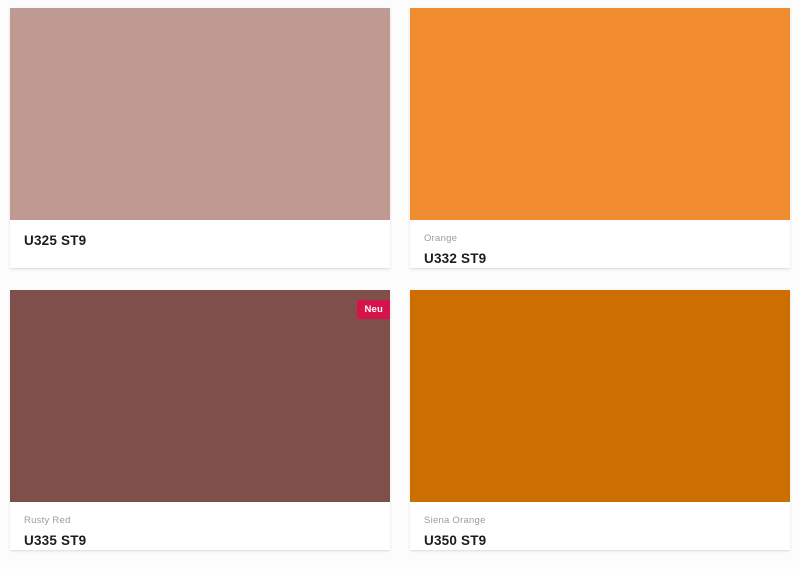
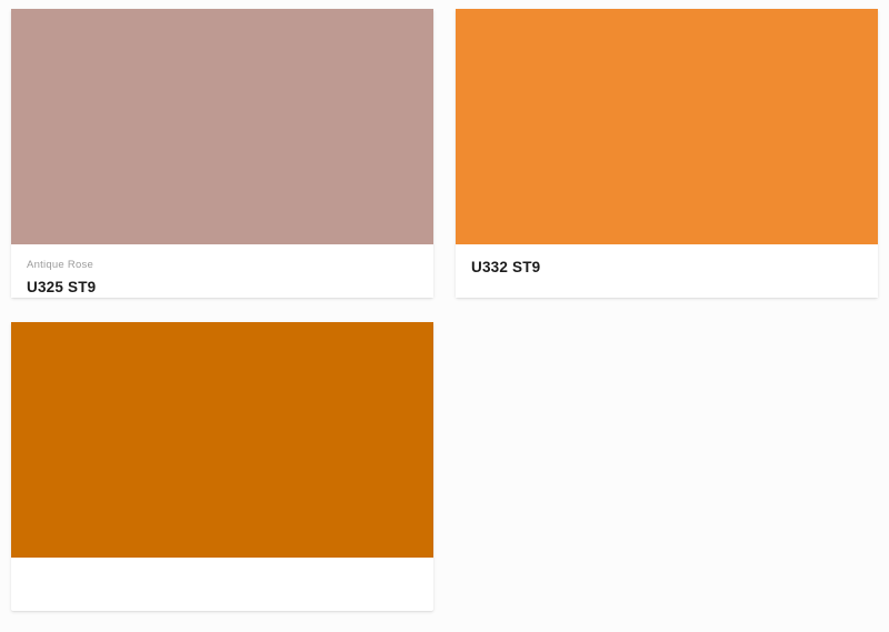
+ Antique Rose
  U325 ST9
- Orange
  U332 ST9
- Neu
- Rusty Red
- U335 ST9
- Siena Orange
- U350 ST9
